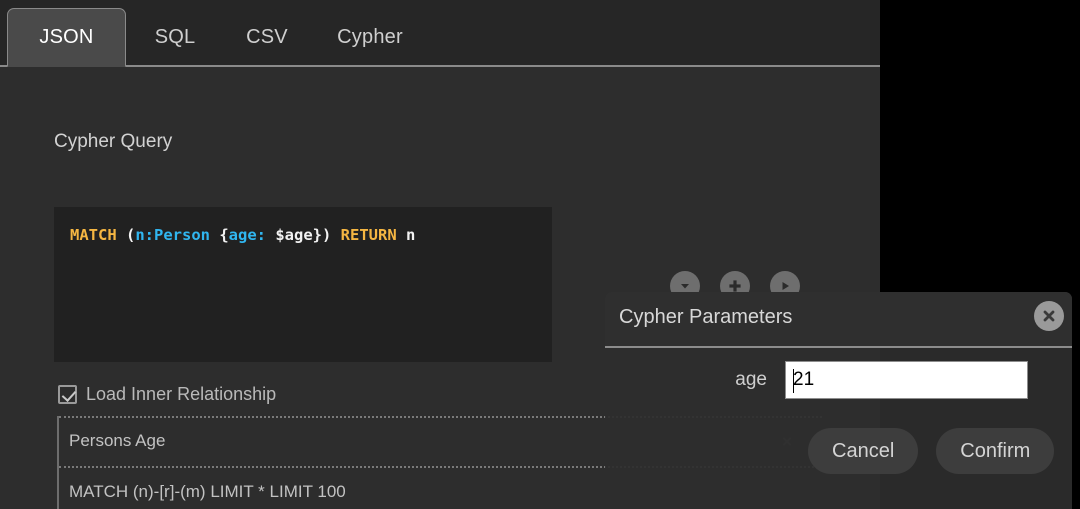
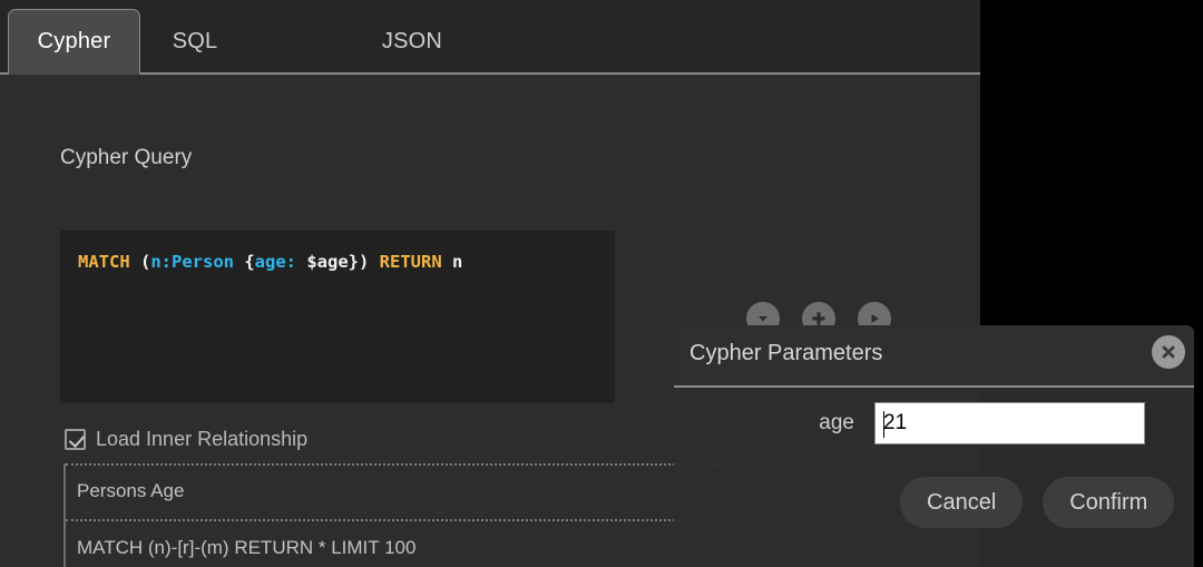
- JSON
+ Cypher
  SQL
- CSV
- Cypher
+ JSON
  Cypher Query
  MATCH (n:Person {age: $age}) RETURN n
  Load Inner Relationship
  Persons Age
- MATCH (n)-[r]-(m) LIMIT * LIMIT 100
+ MATCH (n)-[r]-(m) RETURN * LIMIT 100
  Cypher Parameters
  age
  21
  Cancel
  Confirm
